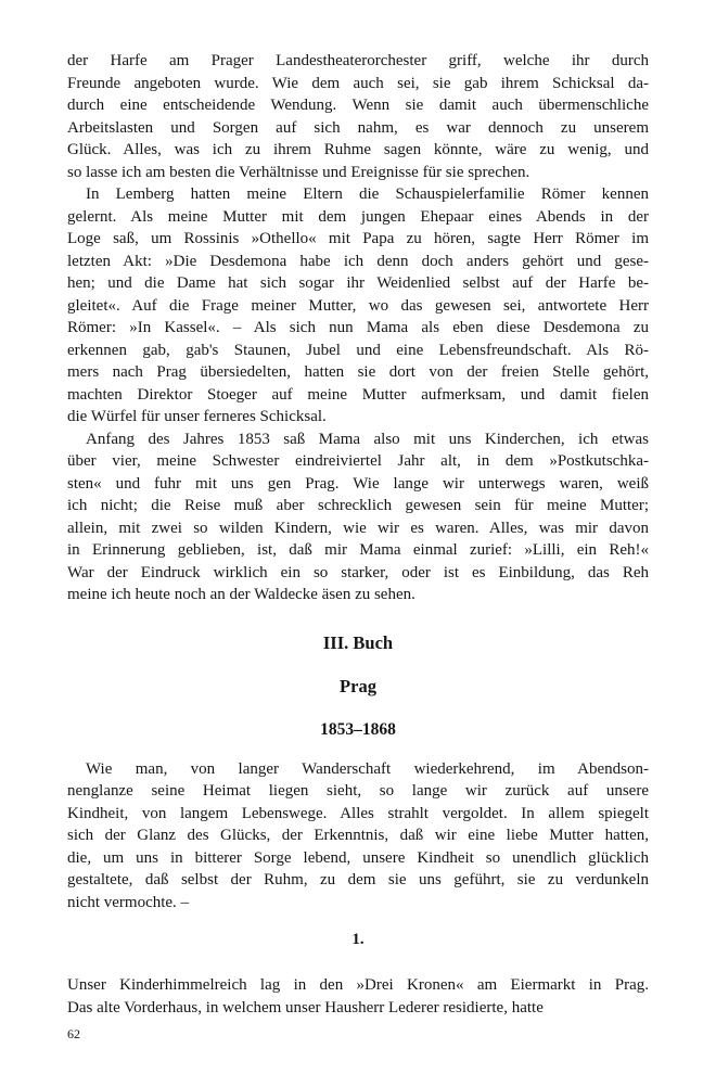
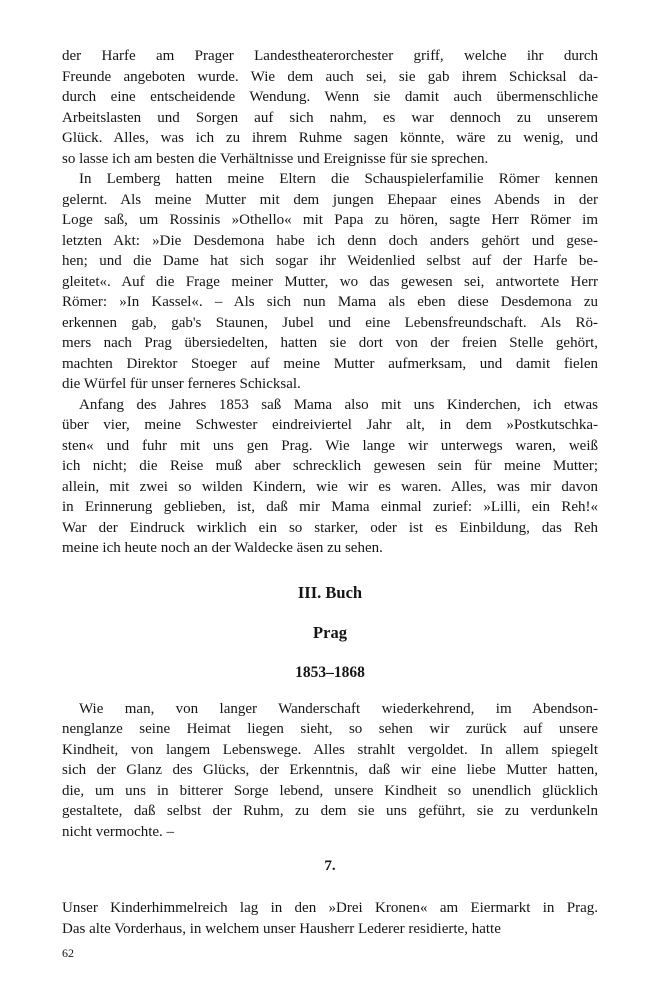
  der Harfe am Prager Landestheaterorchester griff, welche ihr durch
  Freunde angeboten wurde. Wie dem auch sei, sie gab ihrem Schicksal da-
  durch eine entscheidende Wendung. Wenn sie damit auch übermenschliche
  Arbeitslasten und Sorgen auf sich nahm, es war dennoch zu unserem
  Glück. Alles, was ich zu ihrem Ruhme sagen könnte, wäre zu wenig, und
  so lasse ich am besten die Verhältnisse und Ereignisse für sie sprechen.
  In Lemberg hatten meine Eltern die Schauspielerfamilie Römer kennen
  gelernt. Als meine Mutter mit dem jungen Ehepaar eines Abends in der
  Loge saß, um Rossinis »Othello« mit Papa zu hören, sagte Herr Römer im
  letzten Akt: »Die Desdemona habe ich denn doch anders gehört und gese-
  hen; und die Dame hat sich sogar ihr Weidenlied selbst auf der Harfe be-
  gleitet«. Auf die Frage meiner Mutter, wo das gewesen sei, antwortete Herr
  Römer: »In Kassel«. – Als sich nun Mama als eben diese Desdemona zu
  erkennen gab, gab's Staunen, Jubel und eine Lebensfreundschaft. Als Rö-
  mers nach Prag übersiedelten, hatten sie dort von der freien Stelle gehört,
  machten Direktor Stoeger auf meine Mutter aufmerksam, und damit fielen
  die Würfel für unser ferneres Schicksal.
  Anfang des Jahres 1853 saß Mama also mit uns Kinderchen, ich etwas
  über vier, meine Schwester eindreiviertel Jahr alt, in dem »Postkutschka-
  sten« und fuhr mit uns gen Prag. Wie lange wir unterwegs waren, weiß
  ich nicht; die Reise muß aber schrecklich gewesen sein für meine Mutter;
  allein, mit zwei so wilden Kindern, wie wir es waren. Alles, was mir davon
  in Erinnerung geblieben, ist, daß mir Mama einmal zurief: »Lilli, ein Reh!«
  War der Eindruck wirklich ein so starker, oder ist es Einbildung, das Reh
  meine ich heute noch an der Waldecke äsen zu sehen.
  III. Buch
  Prag
  1853–1868
  Wie man, von langer Wanderschaft wiederkehrend, im Abendson-
- nenglanze seine Heimat liegen sieht, so lange wir zurück auf unsere
+ nenglanze seine Heimat liegen sieht, so sehen wir zurück auf unsere
  Kindheit, von langem Lebenswege. Alles strahlt vergoldet. In allem spiegelt
  sich der Glanz des Glücks, der Erkenntnis, daß wir eine liebe Mutter hatten,
  die, um uns in bitterer Sorge lebend, unsere Kindheit so unendlich glücklich
  gestaltete, daß selbst der Ruhm, zu dem sie uns geführt, sie zu verdunkeln
  nicht vermochte. –
- 1.
+ 7.
  Unser Kinderhimmelreich lag in den »Drei Kronen« am Eiermarkt in Prag.
  Das alte Vorderhaus, in welchem unser Hausherr Lederer residierte, hatte
  62
